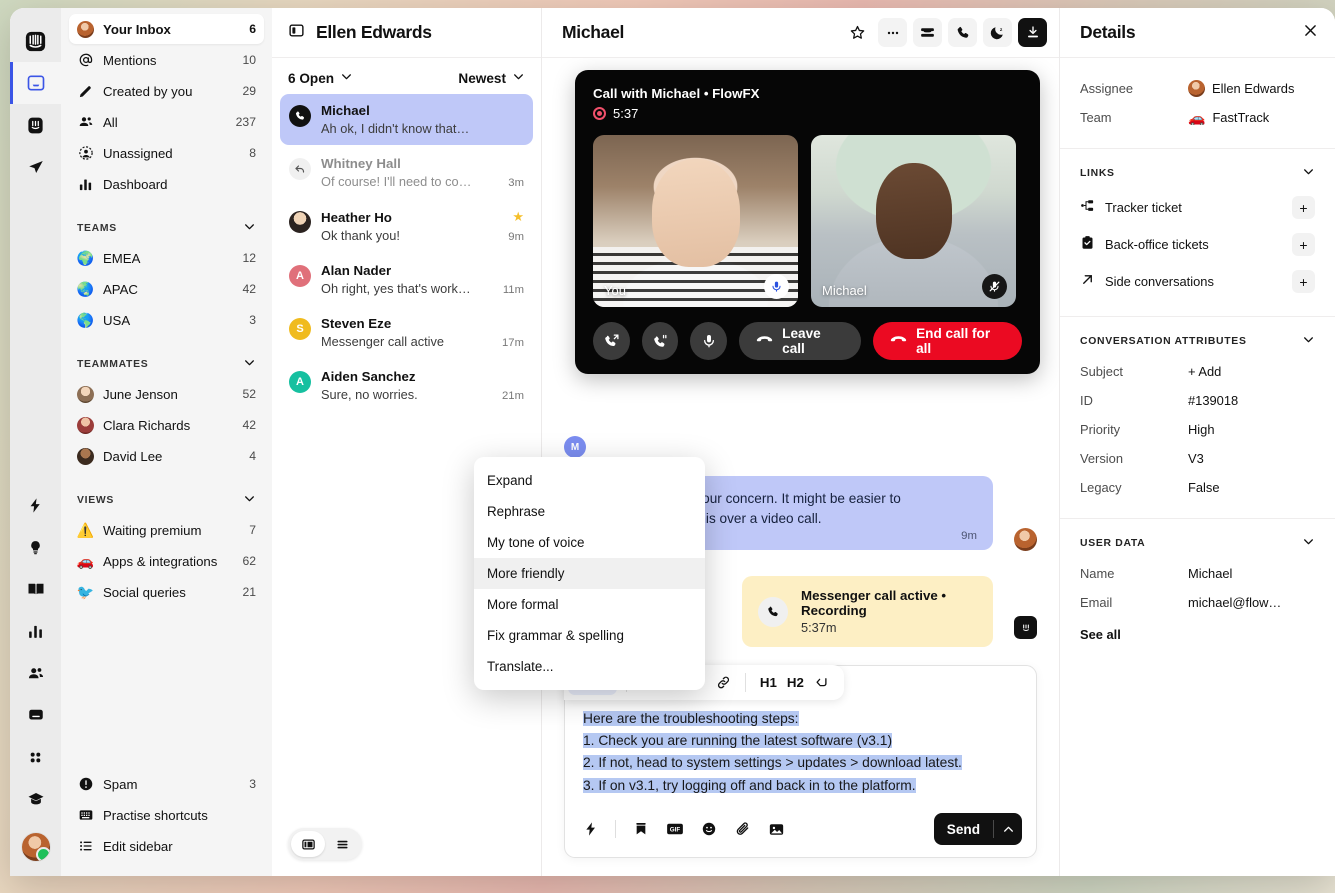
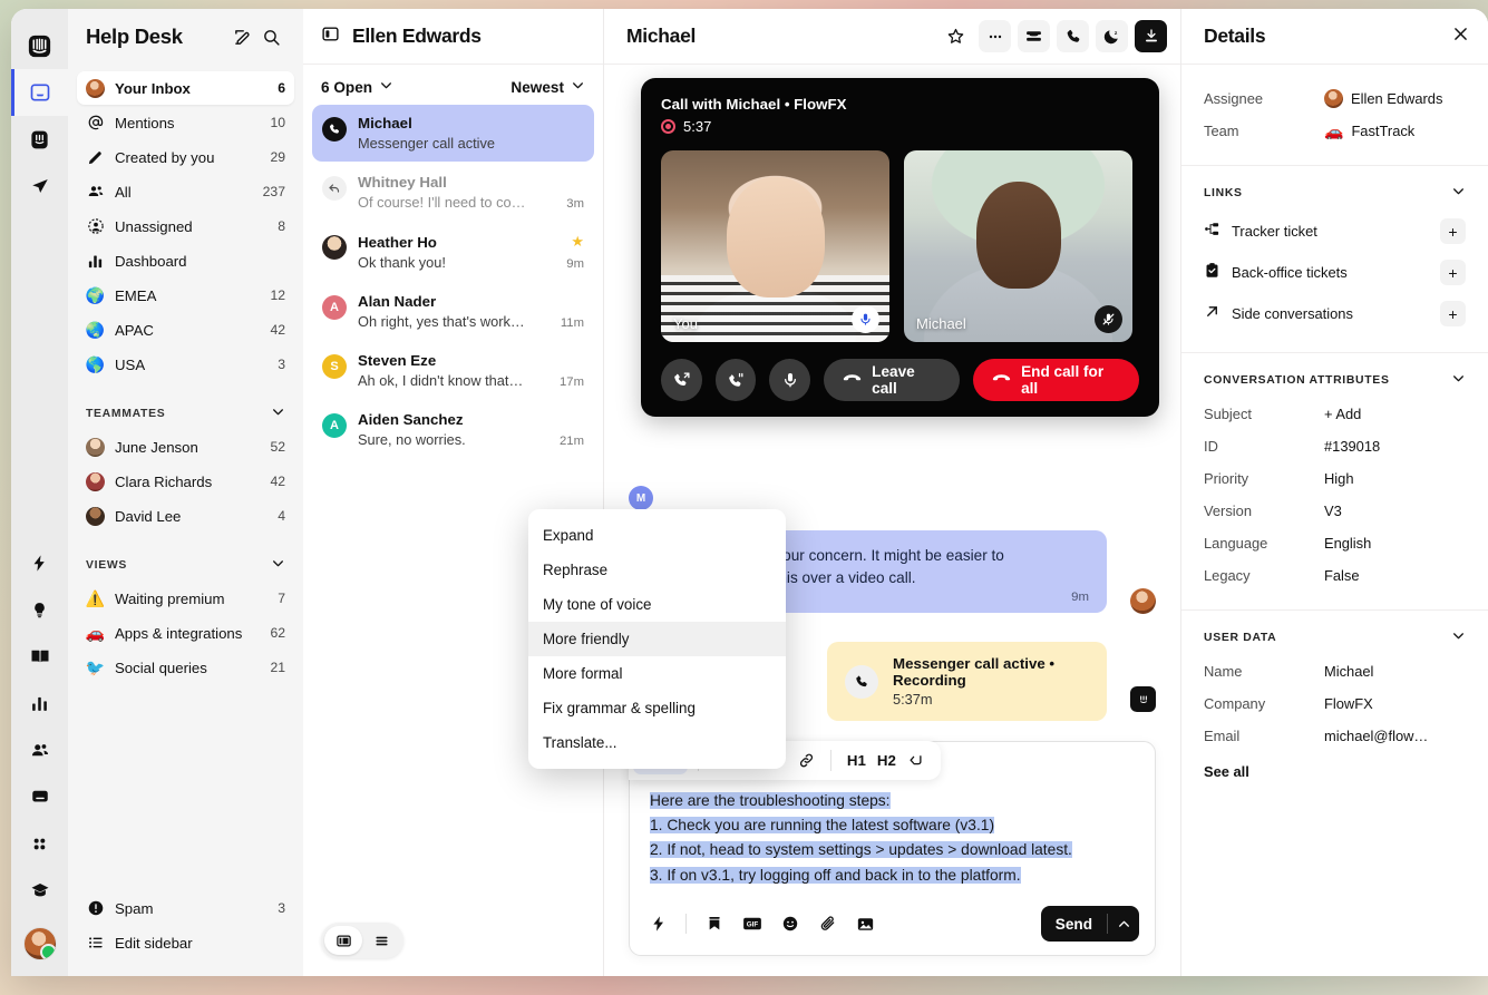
+ Help Desk
  Your Inbox
  6
  Mentions
  10
  Created by you
  29
  All
  237
  Unassigned
  8
  Dashboard
- TEAMS
  🌍
  EMEA
  12
  🌏
  APAC
  42
  🌎
  USA
  3
  TEAMMATES
  June Jenson
  52
  Clara Richards
  42
  David Lee
  4
  VIEWS
  ⚠️
  Waiting premium
  7
  🚗
  Apps & integrations
  62
  🐦
  Social queries
  21
  Spam
  3
- Practise shortcuts
  Edit sidebar
  Ellen Edwards
  6 Open
  Newest
  Michael
- Ah ok, I didn't know that…
+ Messenger call active
  Whitney Hall
  Of course! I'll need to co…
  3m
  Heather Ho
  ★
  Ok thank you!
  9m
  A
  Alan Nader
  Oh right, yes that's work…
  11m
  S
  Steven Eze
- Messenger call active
+ Ah ok, I didn't know that…
  17m
  A
  Aiden Sanchez
  Sure, no worries.
  21m
  Michael
  M
  9m
  Messenger call active • Recording
  5:37m
  Call with Michael • FlowFX
  5:37
  You
  Michael
  Leave call
  End call for all
  H1
  H2
  Here are the troubleshooting steps:
  1. Check you are running the latest software (v3.1)
  2. If not, head to system settings > updates > download latest.
  3. If on v3.1, try logging off and back in to the platform.
  Send
  Details
  Assignee
  Ellen Edwards
  Team
  🚗
  FastTrack
  LINKS
  Tracker ticket
  +
  Back-office tickets
  +
  Side conversations
  +
  CONVERSATION ATTRIBUTES
  Subject
  + Add
  ID
  #139018
  Priority
  High
  Version
  V3
+ Language
+ English
  Legacy
  False
  USER DATA
  Name
  Michael
+ Company
+ FlowFX
  Email
  michael@flow…
  See all
  Expand
  Rephrase
  My tone of voice
  More friendly
  More formal
  Fix grammar & spelling
  Translate...
